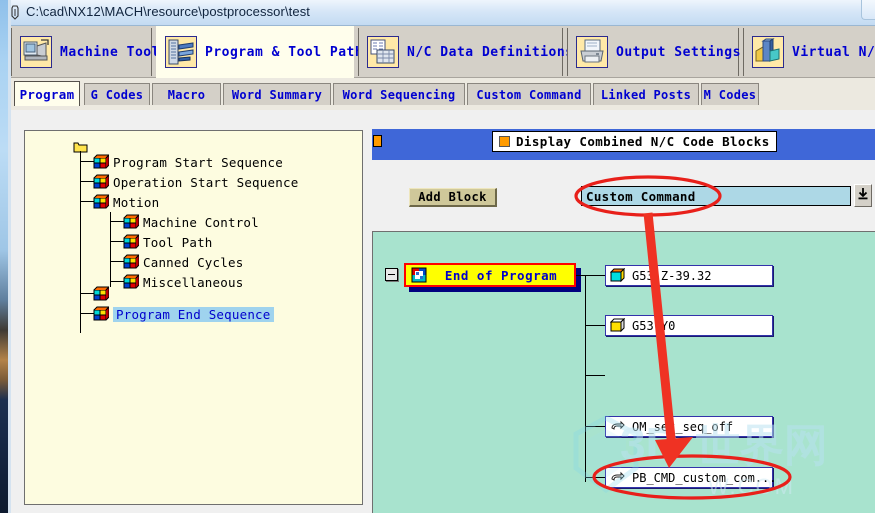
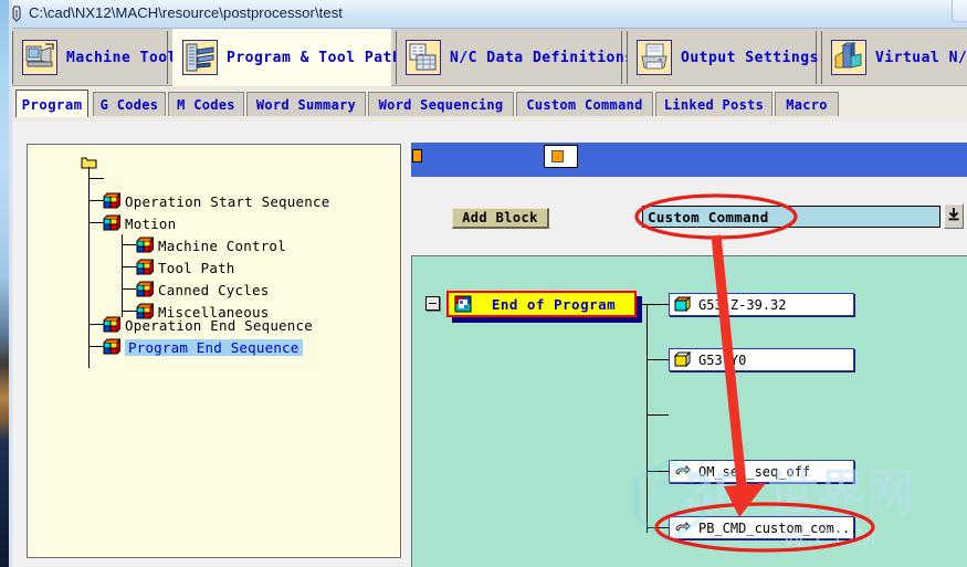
  C:\cad\NX12\MACH\resource\postprocessor\test
  Machine Too
  Program & Tool Pat
  N/C Data Definition
  Output Settings
  Virtual N/
  Program
  G Codes
- Macro
+ M Codes
  Word Summary
  Word Sequencing
  Custom Command
  Linked Posts
- M Codes
+ Macro
- Program Start Sequence
  Operation Start Sequence
  Motion
  Machine Control
  Tool Path
  Canned Cycles
  Miscellaneous
+ Operation End Sequence
  Program End Sequence
- Display Combined N/C Code Blocks
  Add Block
  Custom Command
  End of Program
  G5 Z-39.32
  G53 Y0
  OM_se_seq_off
  PB_CMD_custom_com...
  世界网
  W.COM
